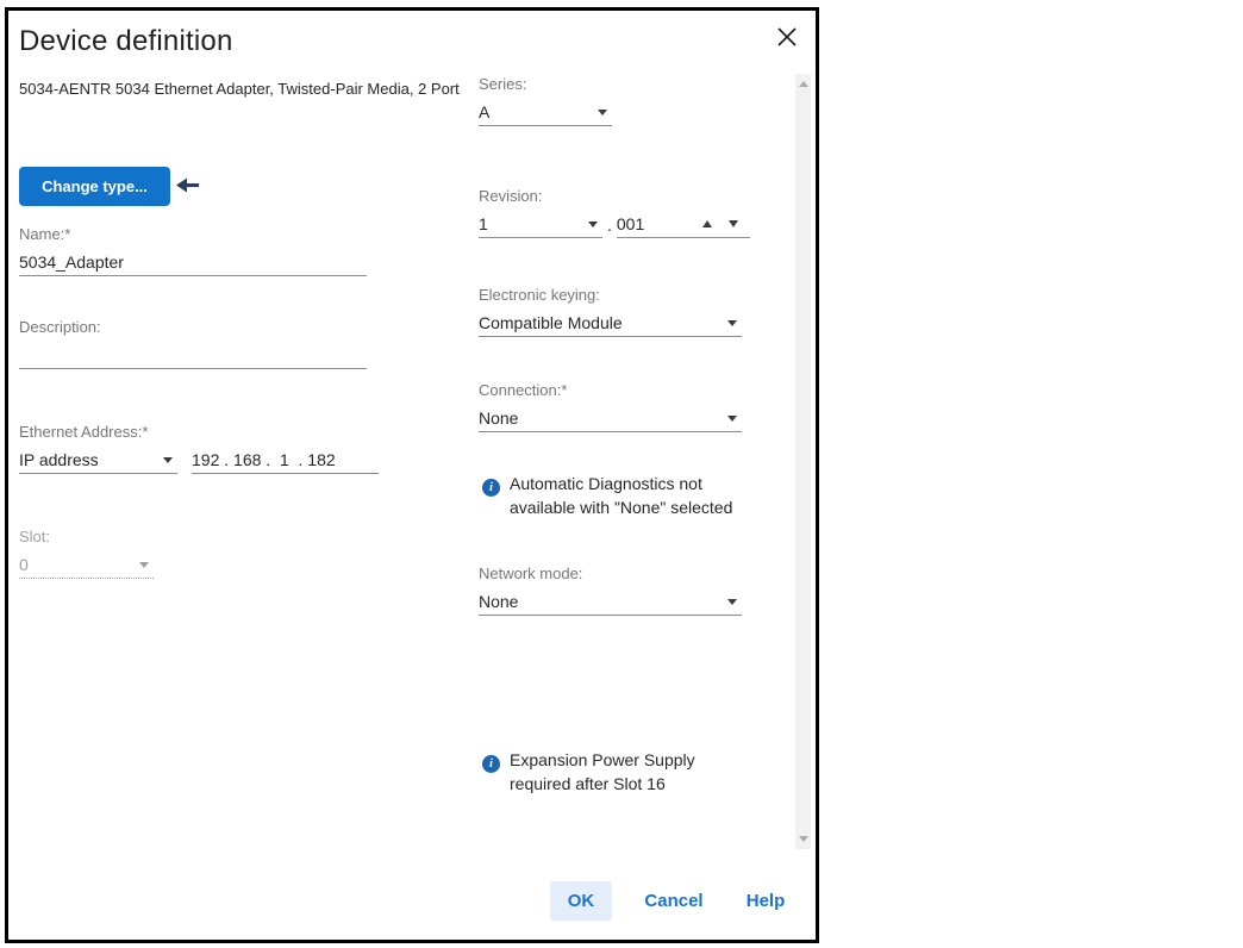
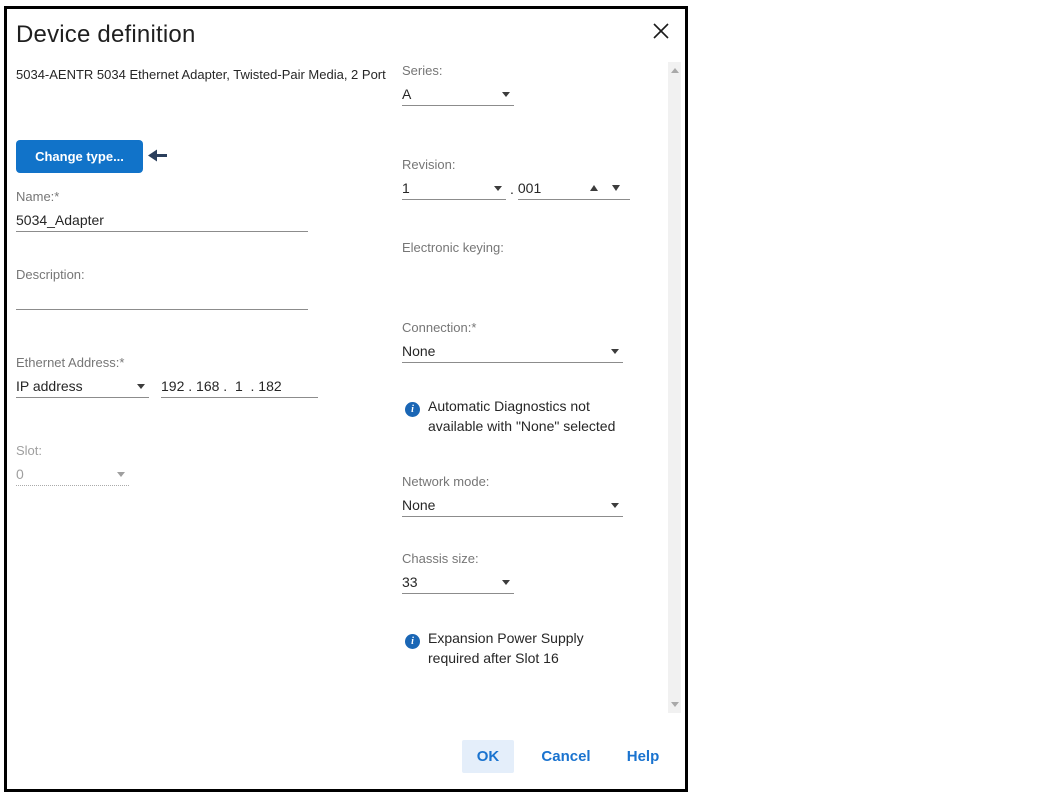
  Device definition
  5034-AENTR 5034 Ethernet Adapter, Twisted-Pair Media, 2 Port
  Change type...
  Name:*
  5034_Adapter
  Description:
  Ethernet Address:*
  IP address
  192 . 168 . 1 . 182
  Slot:
  0
  Series:
  A
  Revision:
  1
  .
  001
  Electronic keying:
- Compatible Module
  Connection:*
  None
  i
  Automatic Diagnostics not available with "None" selected
  Network mode:
  None
+ Chassis size:
+ 33
  i
  Expansion Power Supply required after Slot 16
  OK
  Cancel
  Help
